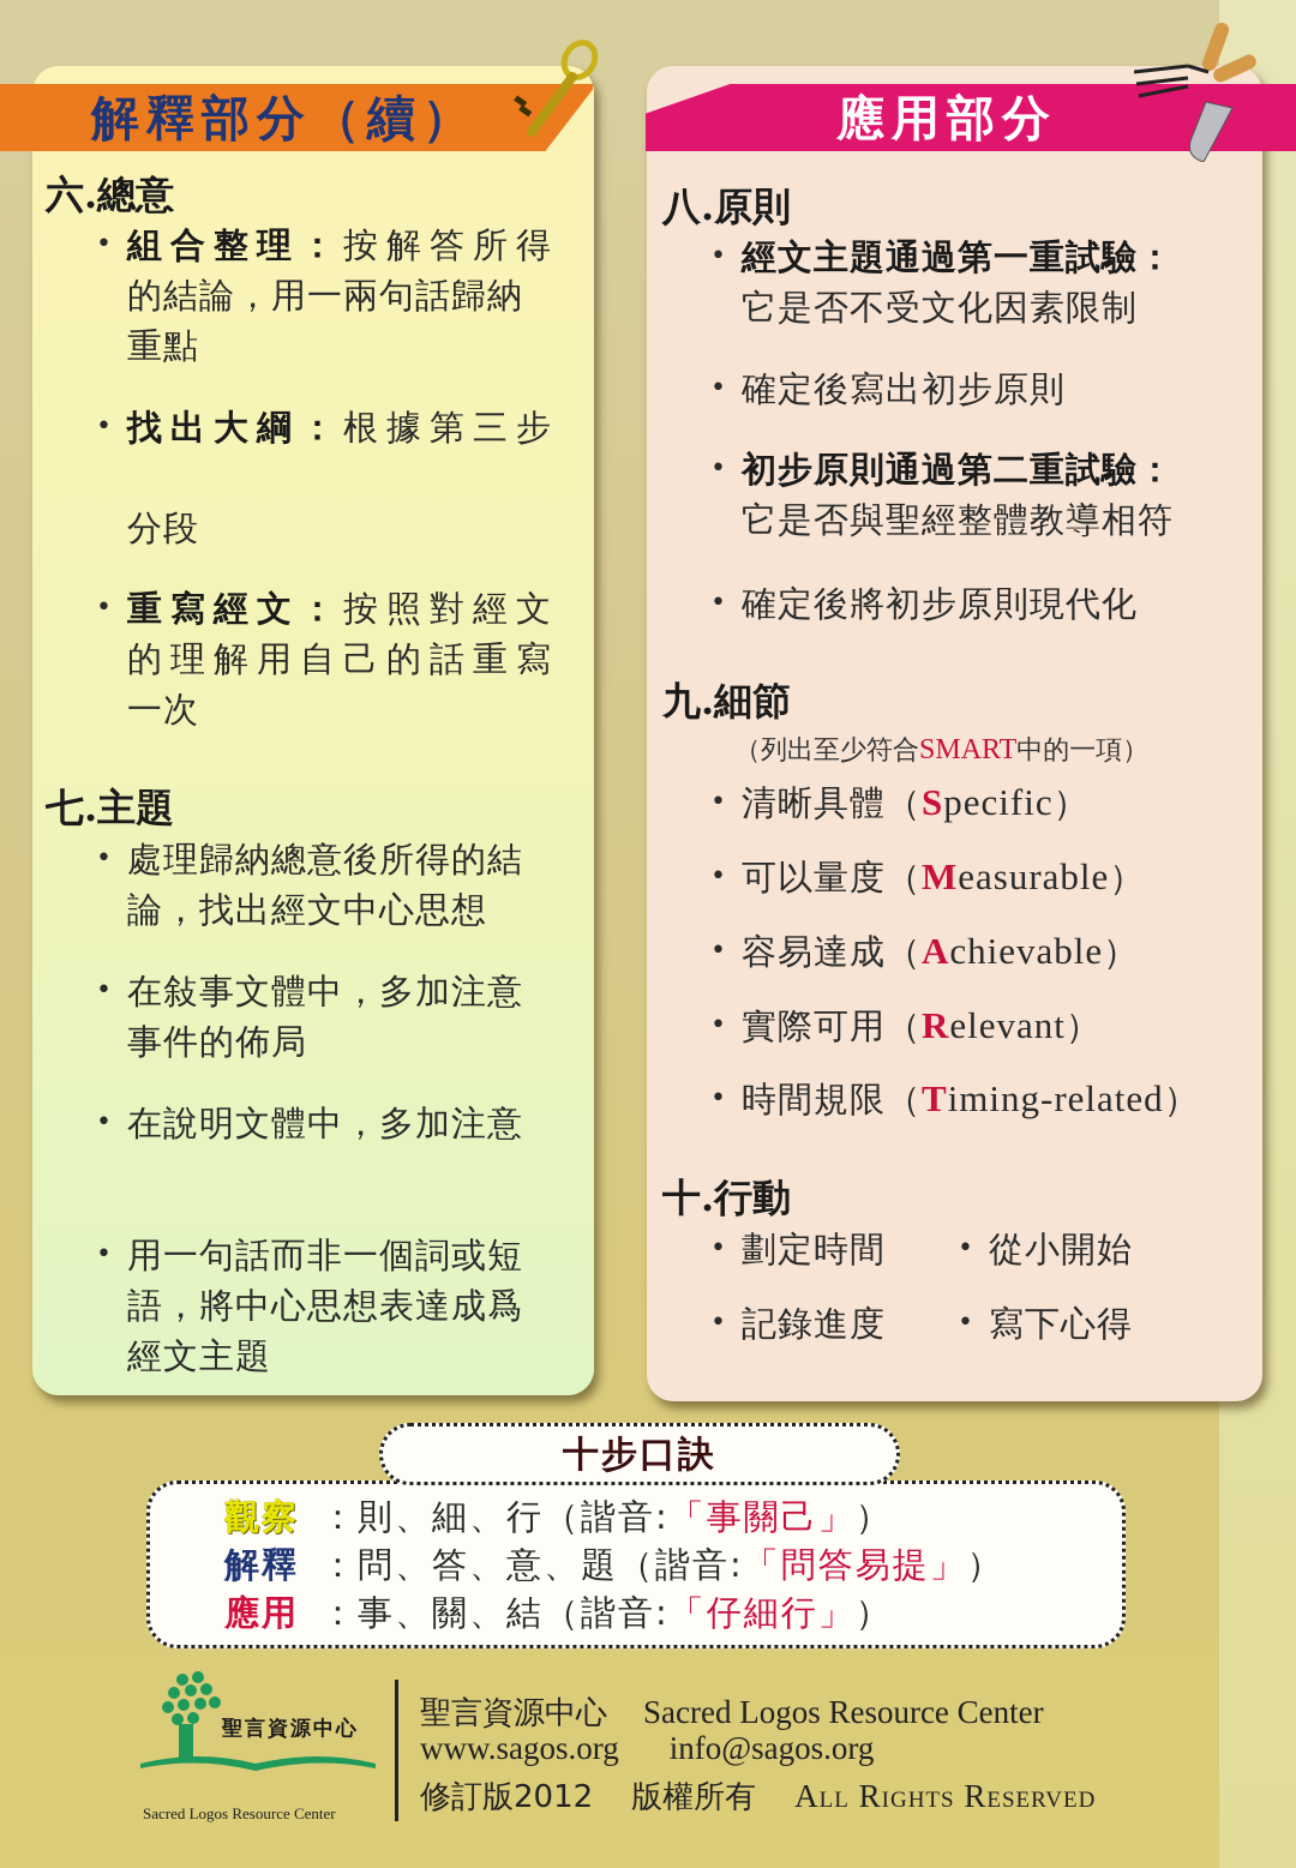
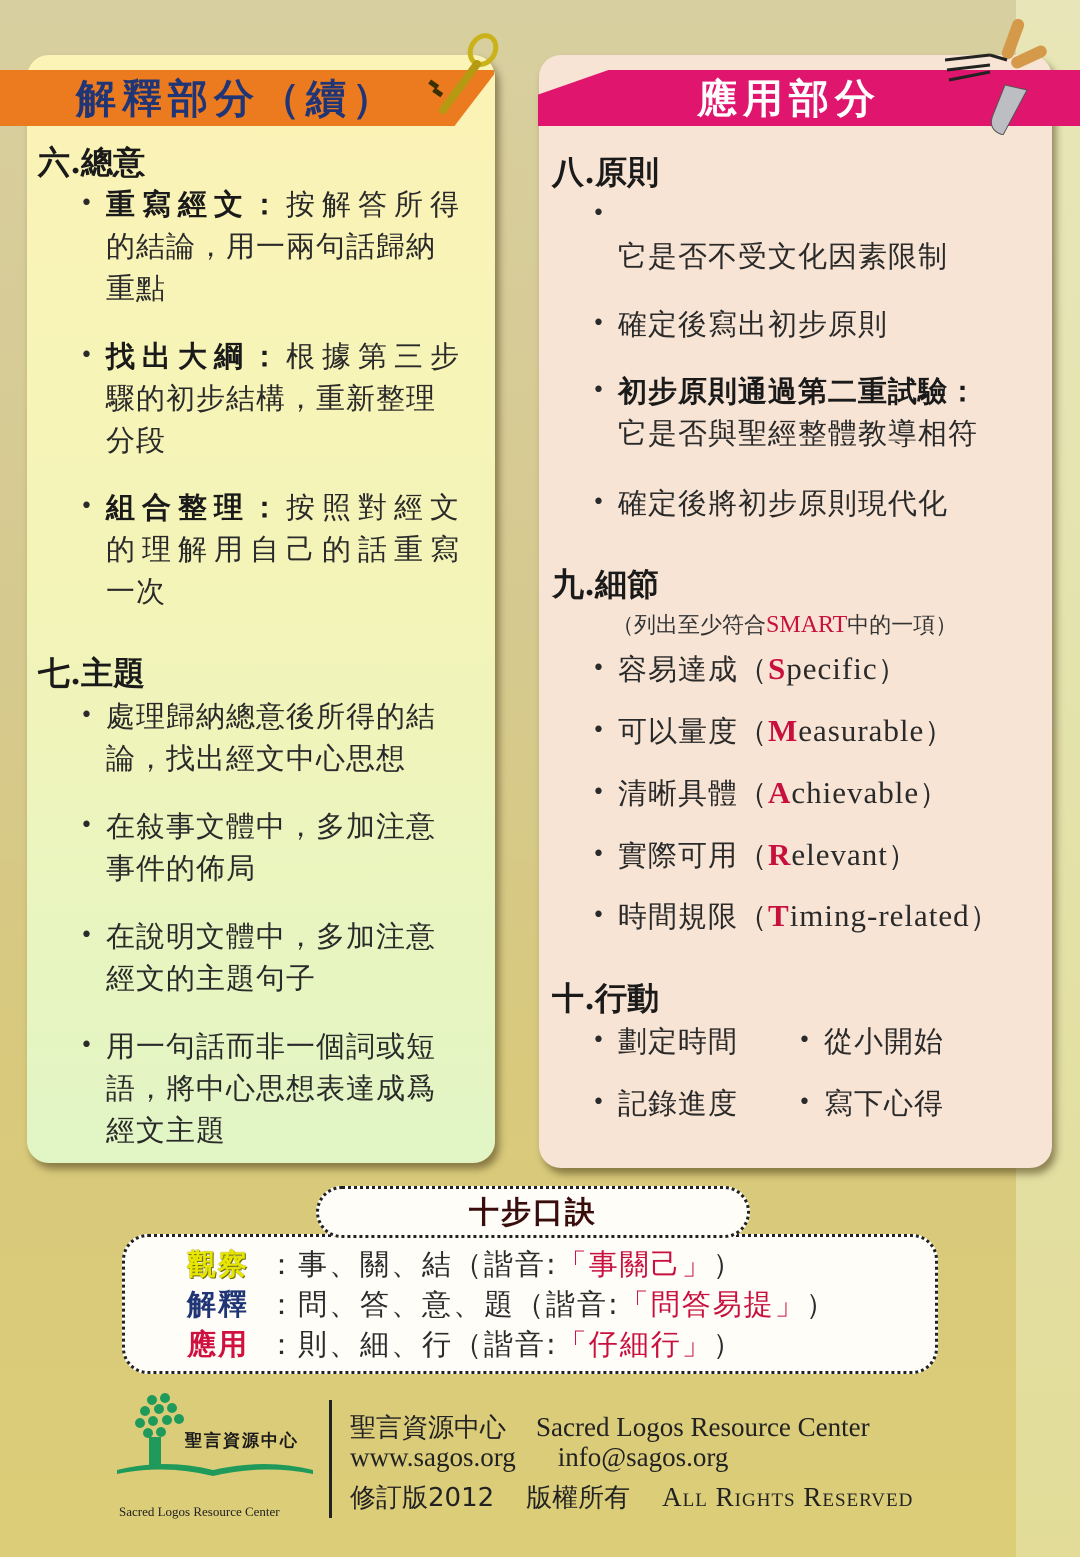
  解釋部分（續）
  六.總意
  •
- 組合整理：按解答所得
+ 重寫經文：按解答所得
  的結論，用一兩句話歸納
  重點
  •
  找出大綱：根據第三步
+ 驟的初步結構，重新整理
  分段
  •
- 重寫經文：按照對經文
+ 組合整理：按照對經文
  的理解用自己的話重寫
  一次
  七.主題
  •
  處理歸納總意後所得的結
  論，找出經文中心思想
  •
  在敍事文體中，多加注意
  事件的佈局
  •
  在說明文體中，多加注意
+ 經文的主題句子
  •
  用一句話而非一個詞或短
  語，將中心思想表達成爲
  經文主題
  應用部分
  八.原則
  •
- 經文主題通過第一重試驗：
  它是否不受文化因素限制
  •
  確定後寫出初步原則
  •
  初步原則通過第二重試驗：
  它是否與聖經整體教導相符
  •
  確定後將初步原則現代化
  九.細節
  （列出至少符合SMART中的一項）
  •
- 清晰具體（Specific）
+ 容易達成（Specific）
  •
  可以量度（Measurable）
  •
- 容易達成（Achievable）
+ 清晰具體（Achievable）
  •
  實際可用（Relevant）
  •
  時間規限（Timing-related）
  十.行動
  •
  劃定時間
  •
  從小開始
  •
  記錄進度
  •
  寫下心得
- 觀察 ：則、細、行（諧音:「事關己」）
+ 觀察 ：事、關、結（諧音:「事關己」）
  解釋 ：問、答、意、題（諧音:「問答易提」）
- 應用 ：事、關、結（諧音:「仔細行」）
+ 應用 ：則、細、行（諧音:「仔細行」）
  十步口訣
  聖言資源中心
  Sacred Logos Resource Center
  聖言資源中心 Sacred Logos Resource Center
  www.sagos.org info@sagos.org
  修訂版2012 版權所有 All Rights Reserved
